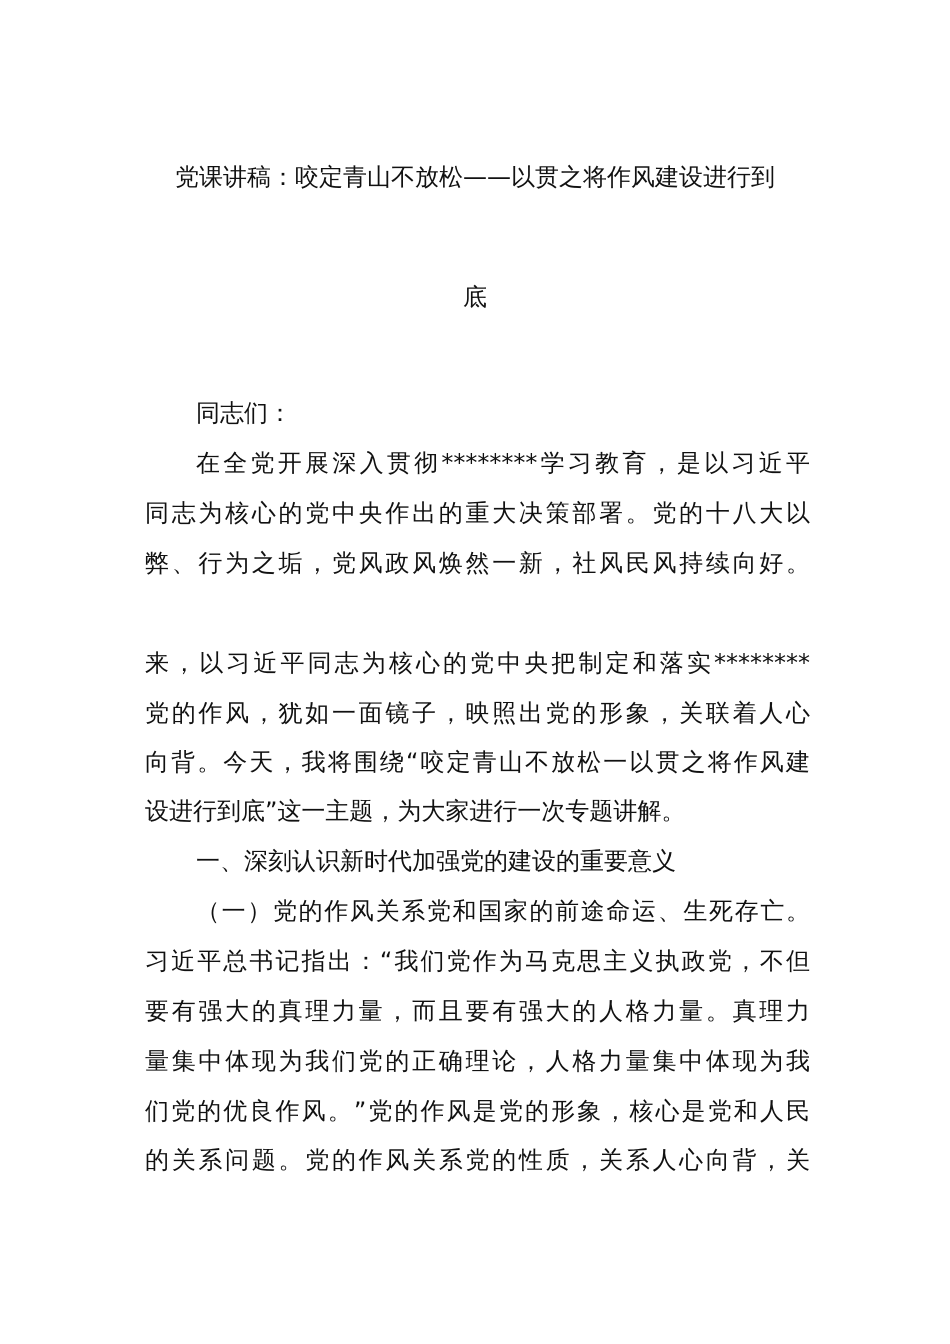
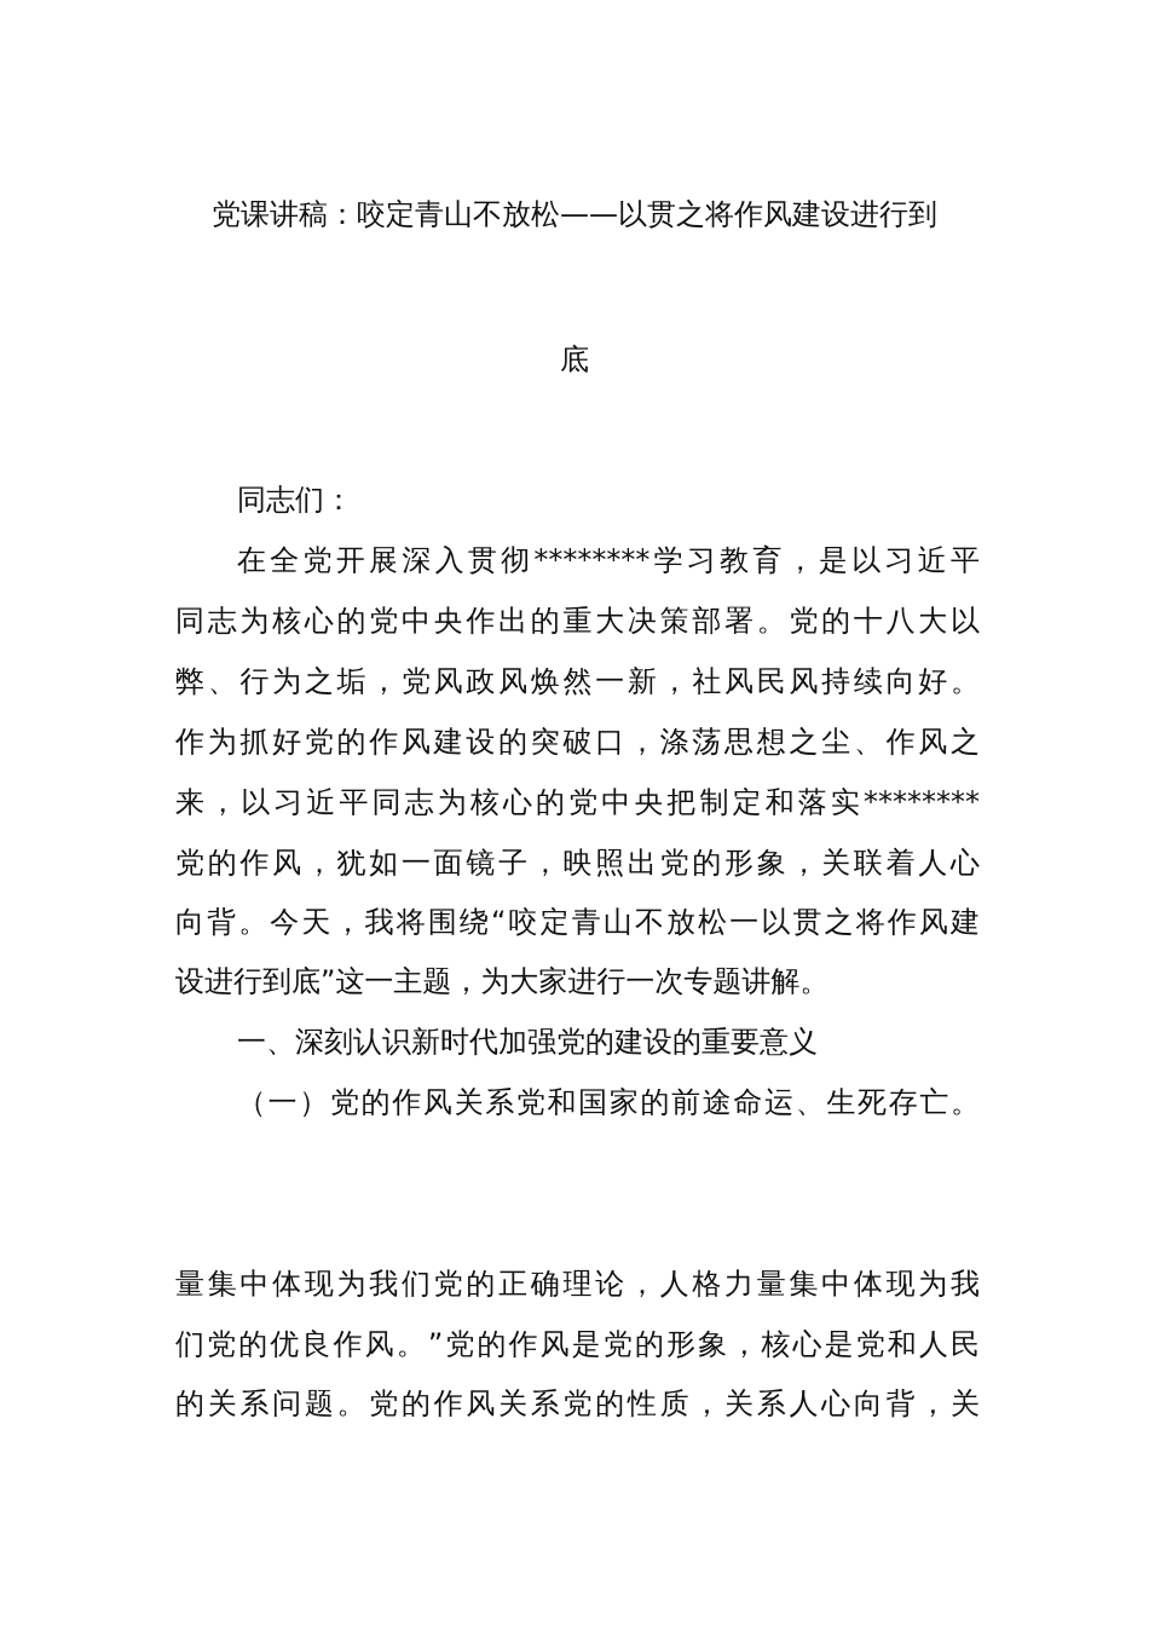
  党课讲稿：咬定青山不放松——以贯之将作风建设进行到
  底
  同志们：
  在全党开展深入贯彻********学习教育，是以习近平
  同志为核心的党中央作出的重大决策部署。党的十八大以
  弊、行为之垢，党风政风焕然一新，社风民风持续向好。
+ 作为抓好党的作风建设的突破口，涤荡思想之尘、作风之
  来，以习近平同志为核心的党中央把制定和落实********
  党的作风，犹如一面镜子，映照出党的形象，关联着人心
  向背。今天，我将围绕“咬定青山不放松一以贯之将作风建
  设进行到底”这一主题，为大家进行一次专题讲解。
  一、深刻认识新时代加强党的建设的重要意义
  （一）党的作风关系党和国家的前途命运、生死存亡。
- 习近平总书记指出：“我们党作为马克思主义执政党，不但
- 要有强大的真理力量，而且要有强大的人格力量。真理力
  量集中体现为我们党的正确理论，人格力量集中体现为我
  们党的优良作风。”党的作风是党的形象，核心是党和人民
  的关系问题。党的作风关系党的性质，关系人心向背，关
